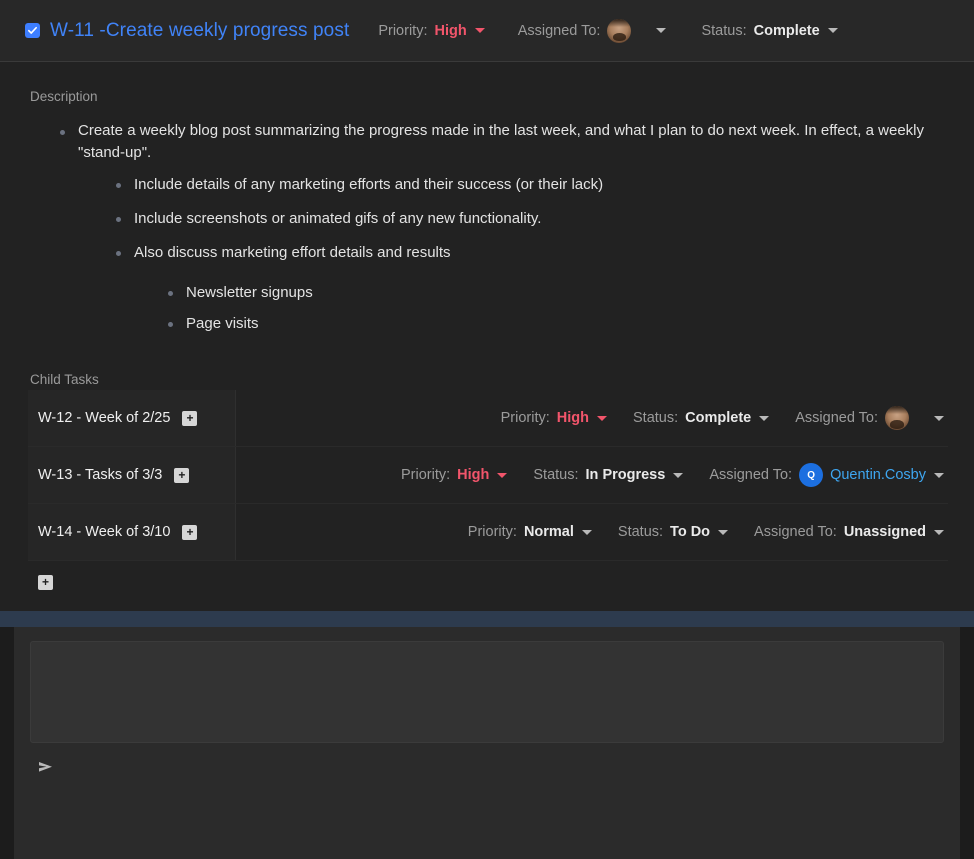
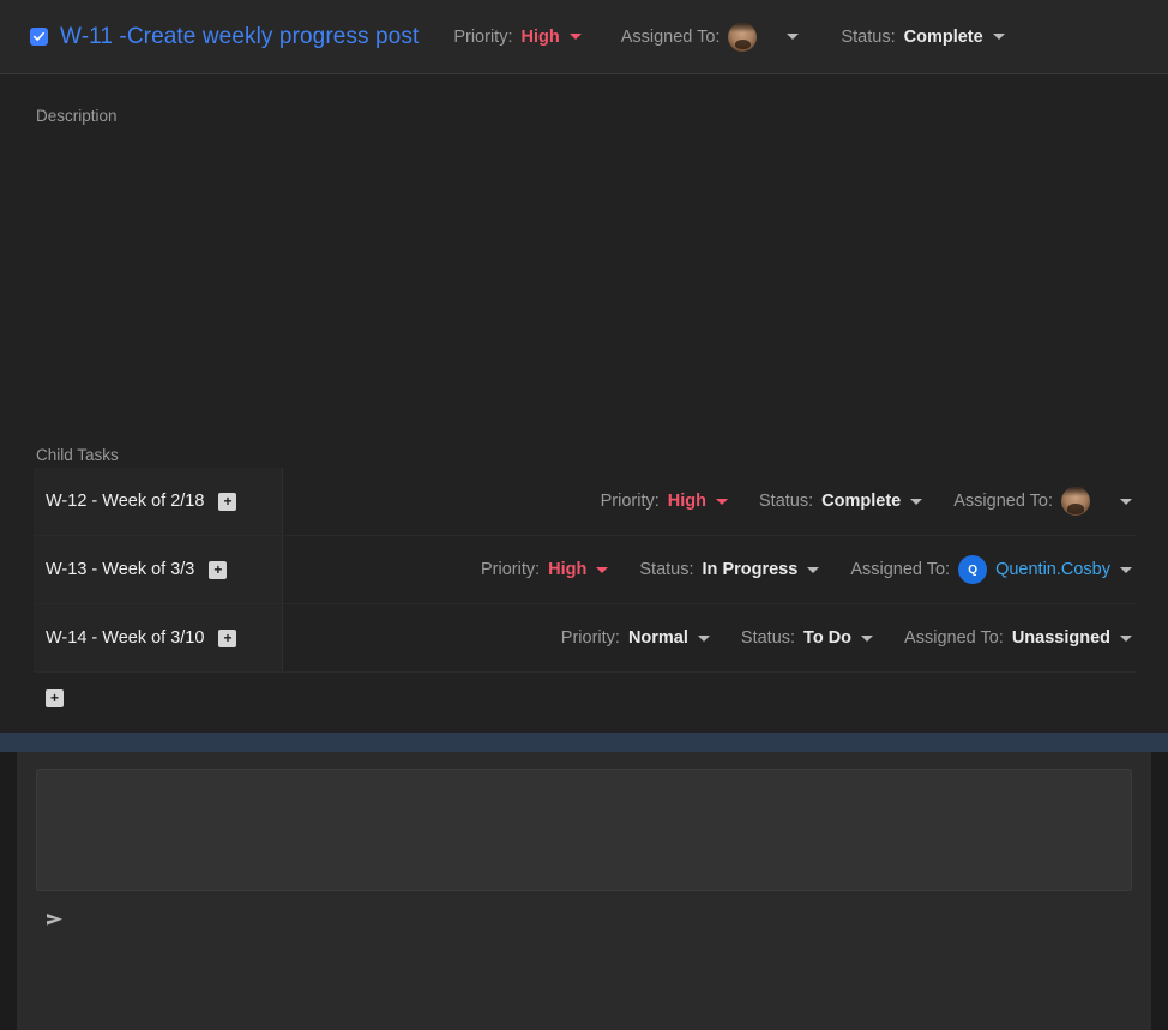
  W-11 -Create weekly progress post
  Priority:
  High
  Assigned To:
  Status:
  Complete
  Description
- Create a weekly blog post summarizing the progress made in the last week, and what I plan to do next week. In effect, a weekly "stand-up".
- Include details of any marketing efforts and their success (or their lack)
- Include screenshots or animated gifs of any new functionality.
- Also discuss marketing effort details and results
- Newsletter signups
- Page visits
  Child Tasks
- W-12 - Week of 2/25
+ W-12 - Week of 2/18
  +
  Priority:
  High
  Status:
  Complete
  Assigned To:
- W-13 - Tasks of 3/3
+ W-13 - Week of 3/3
  +
  Priority:
  High
  Status:
  In Progress
  Assigned To:
  Q
  Quentin.Cosby
  W-14 - Week of 3/10
  +
  Priority:
  Normal
  Status:
  To Do
  Assigned To:
  Unassigned
  +
